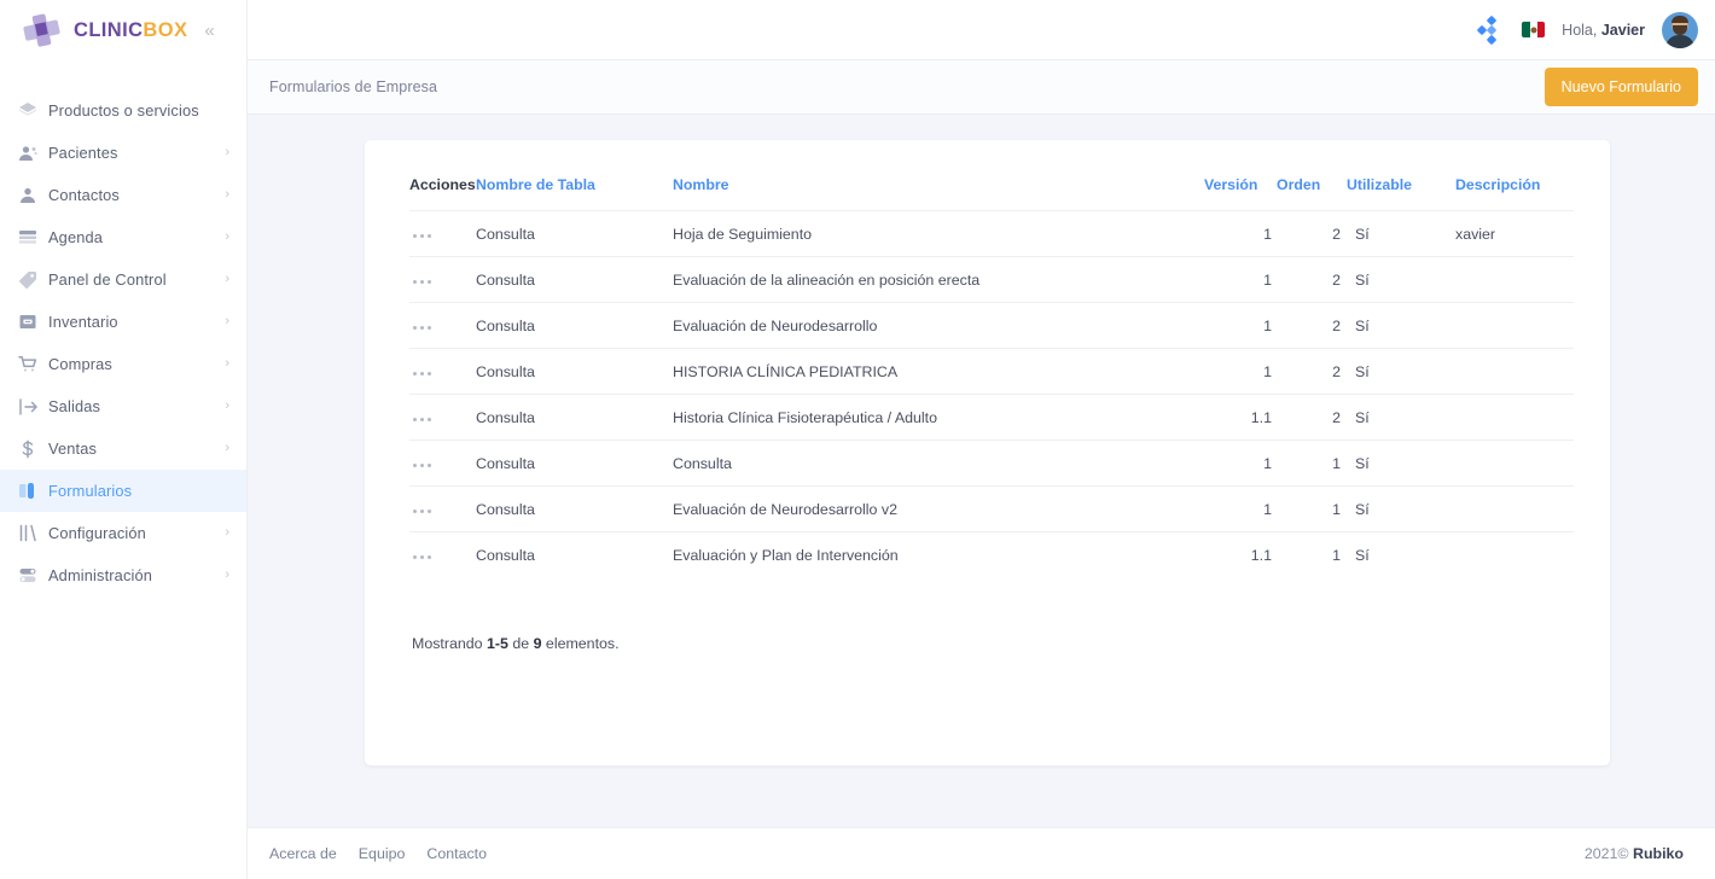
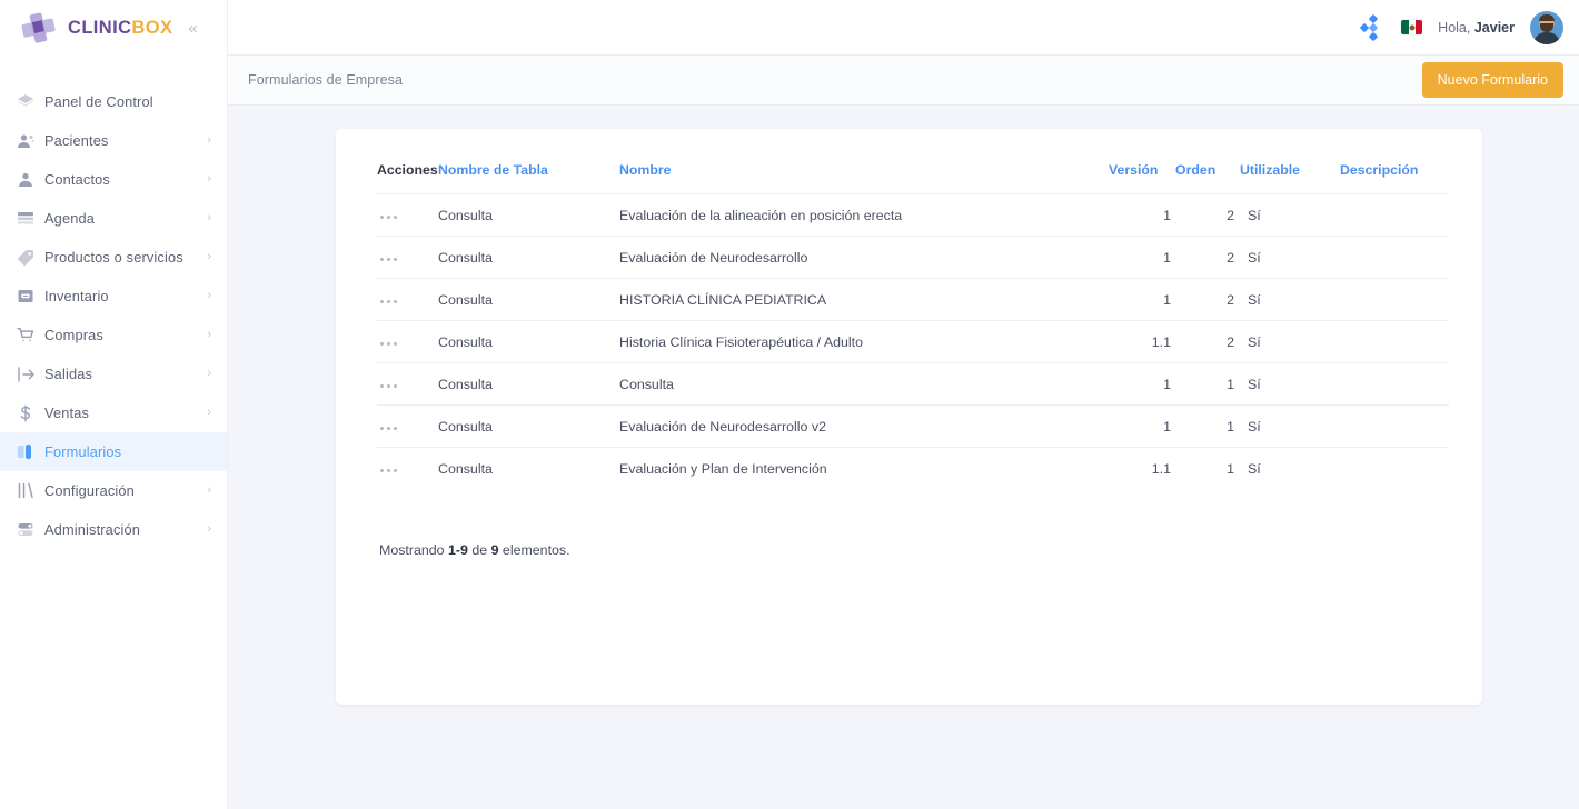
  CLINIC
  BOX
  «
- Productos o servicios
+ Panel de Control
  Pacientes
  ›
  Contactos
  ›
  Agenda
  ›
- Panel de Control
+ Productos o servicios
  ›
  Inventario
  ›
  Compras
  ›
  Salidas
  ›
  Ventas
  ›
  Formularios
  Configuración
  ›
  Administración
  ›
  Hola, Javier
  Formularios de Empresa
  Nuevo Formulario
  Acciones	Nombre de Tabla	Nombre	Versión	Orden	Utilizable	Descripción
- 	Consulta	Hoja de Seguimiento	1	2	Sí	xavier
  	Consulta	Evaluación de la alineación en posición erecta	1	2	Sí
  	Consulta	Evaluación de Neurodesarrollo	1	2	Sí
  	Consulta	HISTORIA CLÍNICA PEDIATRICA	1	2	Sí
  	Consulta	Historia Clínica Fisioterapéutica / Adulto	1.1	2	Sí
  	Consulta	Consulta	1	1	Sí
  	Consulta	Evaluación de Neurodesarrollo v2	1	1	Sí
  	Consulta	Evaluación y Plan de Intervención	1.1	1	Sí
- Mostrando 1-5 de 9 elementos.
+ Mostrando 1-9 de 9 elementos.
- Acerca de
- Equipo
- Contacto
- 2021© Rubiko
